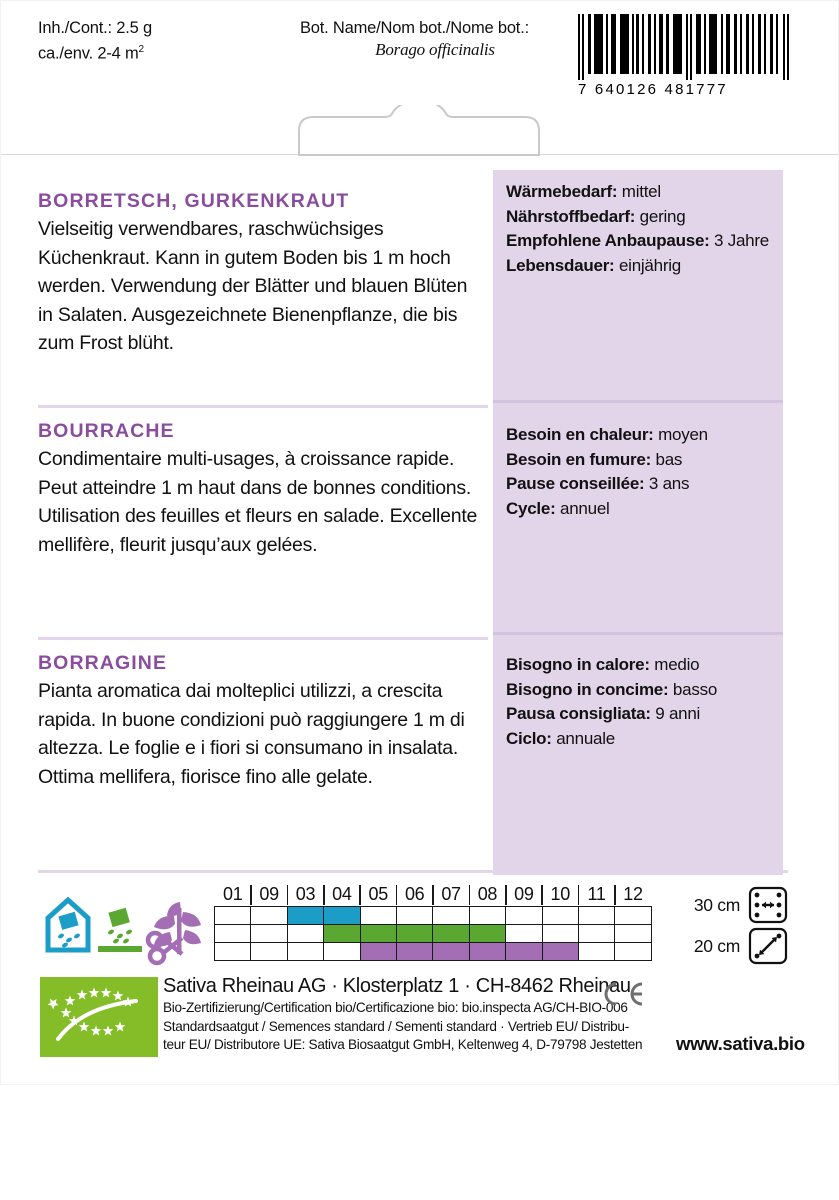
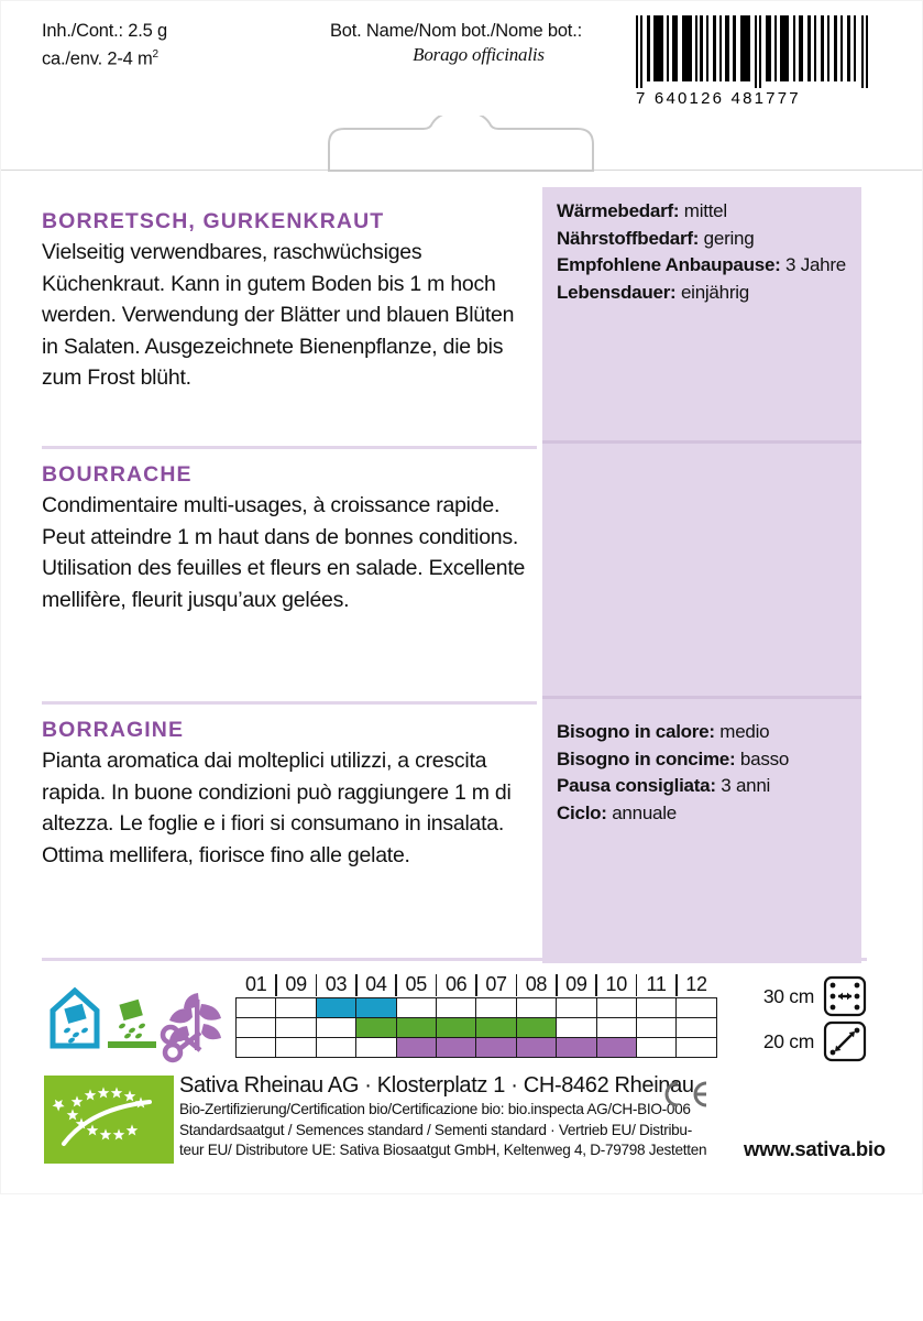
  Inh./Cont.: 2.5 g
  ca./env. 2-4 m2
  Bot. Name/Nom bot./Nome bot.:
  Borago officinalis
  7 640126 481777
  Wärmebedarf: mittel
  Nährstoffbedarf: gering
  Empfohlene Anbaupause: 3 Jahre
  Lebensdauer: einjährig
- Besoin en chaleur: moyen
- Besoin en fumure: bas
- Pause conseillée: 3 ans
- Cycle: annuel
  Bisogno in calore: medio
  Bisogno in concime: basso
- Pausa consigliata: 9 anni
+ Pausa consigliata: 3 anni
  Ciclo: annuale
  BORRETSCH, GURKENKRAUT
  Vielseitig verwendbares, raschwüchsiges Küchenkraut. Kann in gutem Boden bis 1 m hoch werden. Verwendung der Blätter und blauen Blüten in Salaten. Ausgezeichnete Bienenpflanze, die bis zum Frost blüht.
  BOURRACHE
  Condimentaire multi-usages, à croissance rapide. Peut atteindre 1 m haut dans de bonnes conditions. Utilisation des feuilles et fleurs en salade. Excellente mellifère, fleurit jusqu’aux gelées.
  BORRAGINE
  Pianta aromatica dai molteplici utilizzi, a crescita rapida. In buone condizioni può raggiungere 1 m di altezza. Le foglie e i fiori si consumano in insalata. Ottima mellifera, fiorisce fino alle gelate.
  01	09	03	04	05	06	07	08	09	10	11	12
  30 cm
  20 cm
  Sativa Rheinau AG · Klosterplatz 1 · CH-8462 Rheinau
  Bio-Zertifizierung/Certification bio/Certificazione bio: bio.inspecta AG/CH-BIO-006
  Standardsaatgut / Semences standard / Sementi standard · Vertrieb EU/ Distribu-
  teur EU/ Distributore UE: Sativa Biosaatgut GmbH, Keltenweg 4, D-79798 Jestetten
  www.sativa.bio
